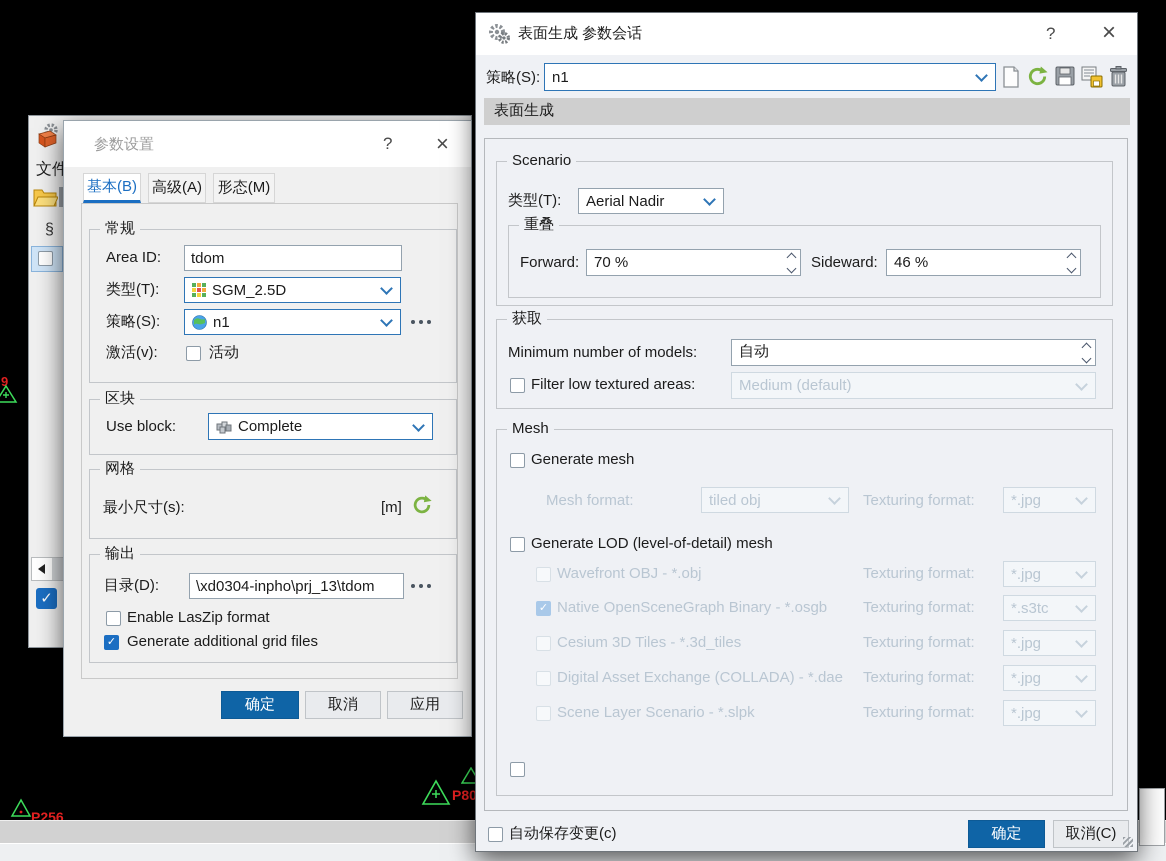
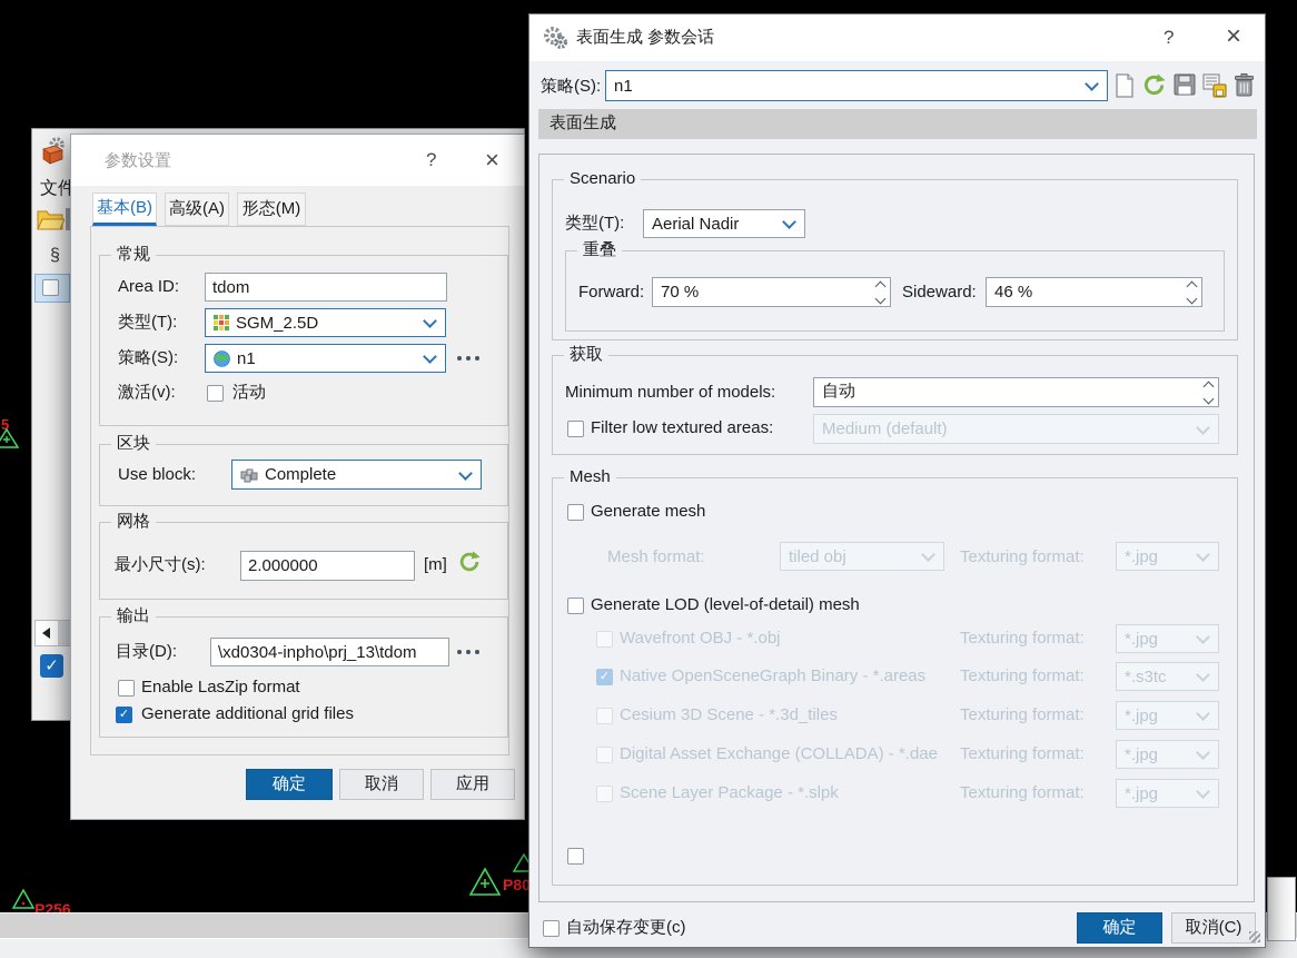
  文件
  §
- 9
+ 5
  P256
  P80
  参数设置
  ?
  ×
  基本(B)
  高级(A)
  形态(M)
  常规
  Area ID:
  tdom
  类型(T):
  SGM_2.5D
  策略(S):
  n1
  激活(v):
  活动
  区块
  Use block:
  Complete
  网格
  最小尺寸(s):
+ 2.000000
  [m]
  输出
  目录(D):
  \xd0304-inpho\prj_13\tdom
  Enable LasZip format
  Generate additional grid files
  确定
  取消
  应用
  表面生成 参数会话
  ?
  ×
  策略(S):
  n1
  表面生成
  Scenario
  类型(T):
  Aerial Nadir
  重叠
  Forward:
  70 %
  Sideward:
  46 %
  获取
  Minimum number of models:
  自动
  Filter low textured areas:
  Medium (default)
  Mesh
  Generate mesh
  Mesh format:
  tiled obj
  Texturing format:
  *.jpg
  Generate LOD (level-of-detail) mesh
  Wavefront OBJ - *.obj
  Texturing format:
  *.jpg
- Native OpenSceneGraph Binary - *.osgb
+ Native OpenSceneGraph Binary - *.areas
  Texturing format:
  *.s3tc
- Cesium 3D Tiles - *.3d_tiles
+ Cesium 3D Scene - *.3d_tiles
  Texturing format:
  *.jpg
  Digital Asset Exchange (COLLADA) - *.dae
  Texturing format:
  *.jpg
- Scene Layer Scenario - *.slpk
+ Scene Layer Package - *.slpk
  Texturing format:
  *.jpg
  自动保存变更(c)
  确定
  取消(C)
